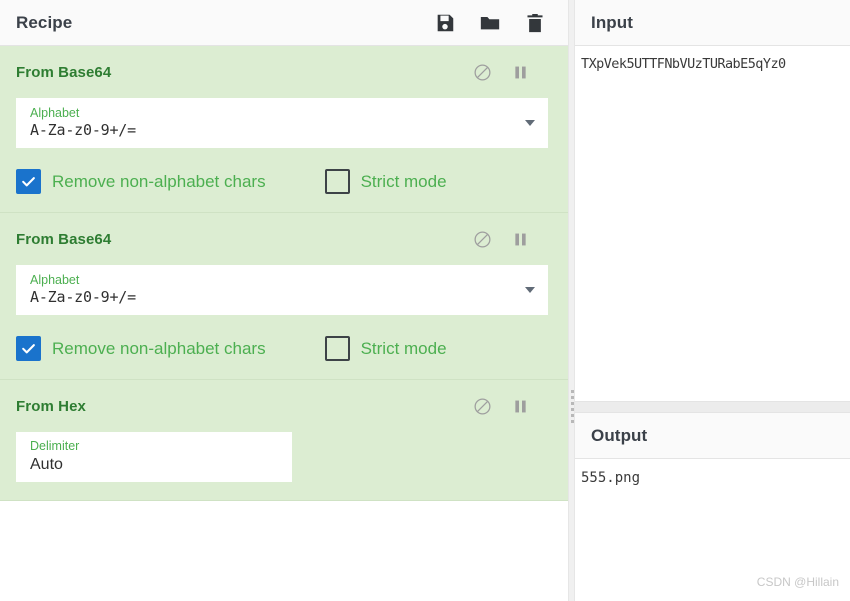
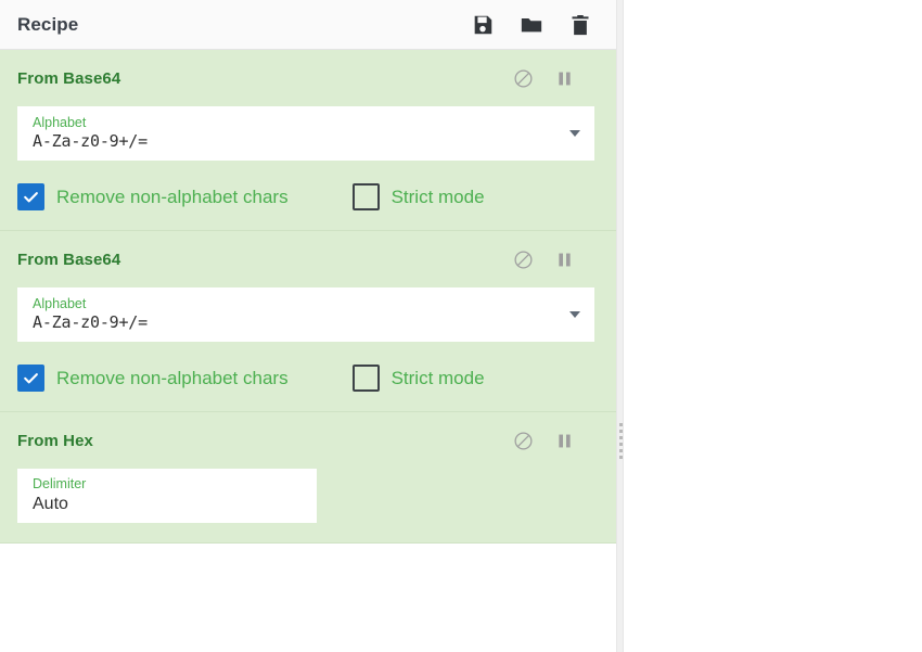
  Recipe
  From Base64
  Alphabet
  A-Za-z0-9+/=
  Remove non-alphabet chars
  Strict mode
  From Base64
  Alphabet
  A-Za-z0-9+/=
  Remove non-alphabet chars
  Strict mode
  From Hex
  Delimiter
  Auto
- Input
- TXpVek5UTTFNbVUzTURabE5qYz0
- Output
- 555.png
- CSDN @Hillain
